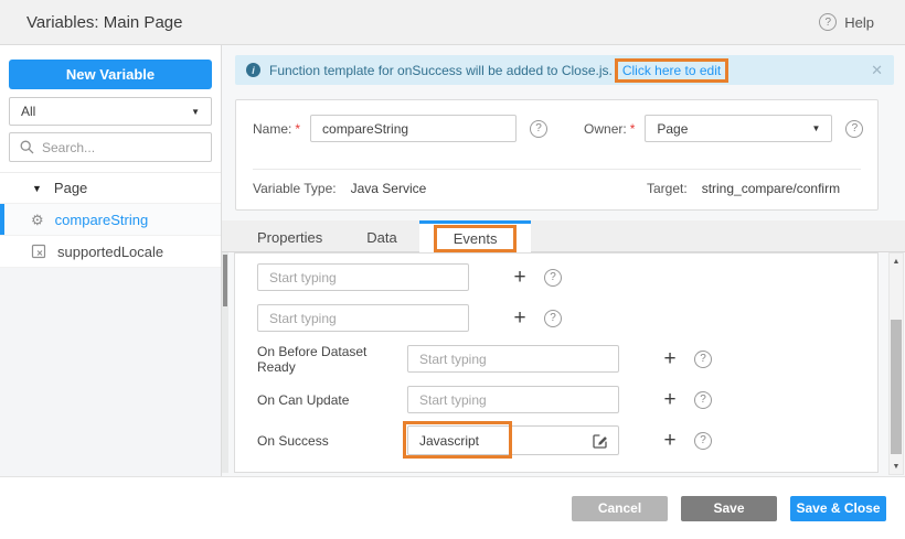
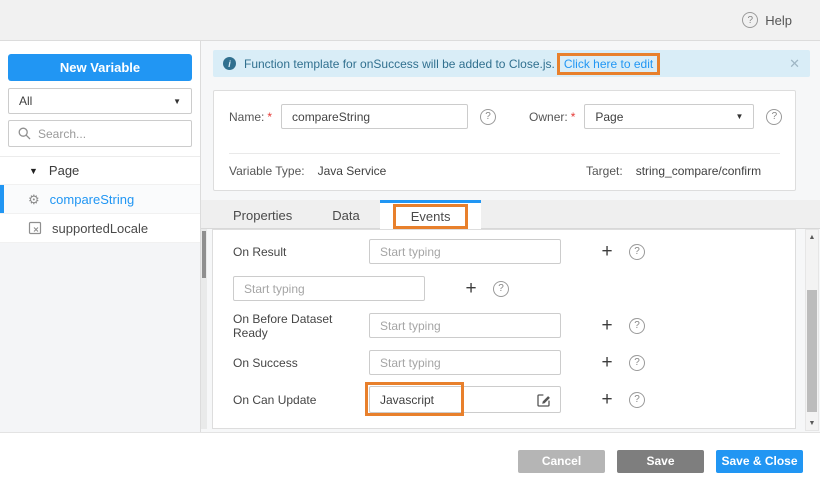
- Variables: Main Page
  ?
  Help
  New Variable
  All
  ▼
  Search...
  ▼
  Page
  ⚙
  compareString
  supportedLocale
  i
  Function template for onSuccess will be added to Close.js.
  Click here to edit
  ✕
  Name:
  *
  compareString
  ?
  Owner:
  *
  Page
  ▼
  ?
  Variable Type:
  Java Service
  Target:
  string_compare/confirm
  Properties
  Data
  Events
+ On Result
  Start typing
  +
  ?
  Start typing
  +
  ?
  On Before Dataset Ready
  Start typing
  +
  ?
- On Can Update
+ On Success
  Start typing
  +
  ?
- On Success
+ On Can Update
  Javascript
  +
  ?
  Cancel
  Save
  Save & Close
